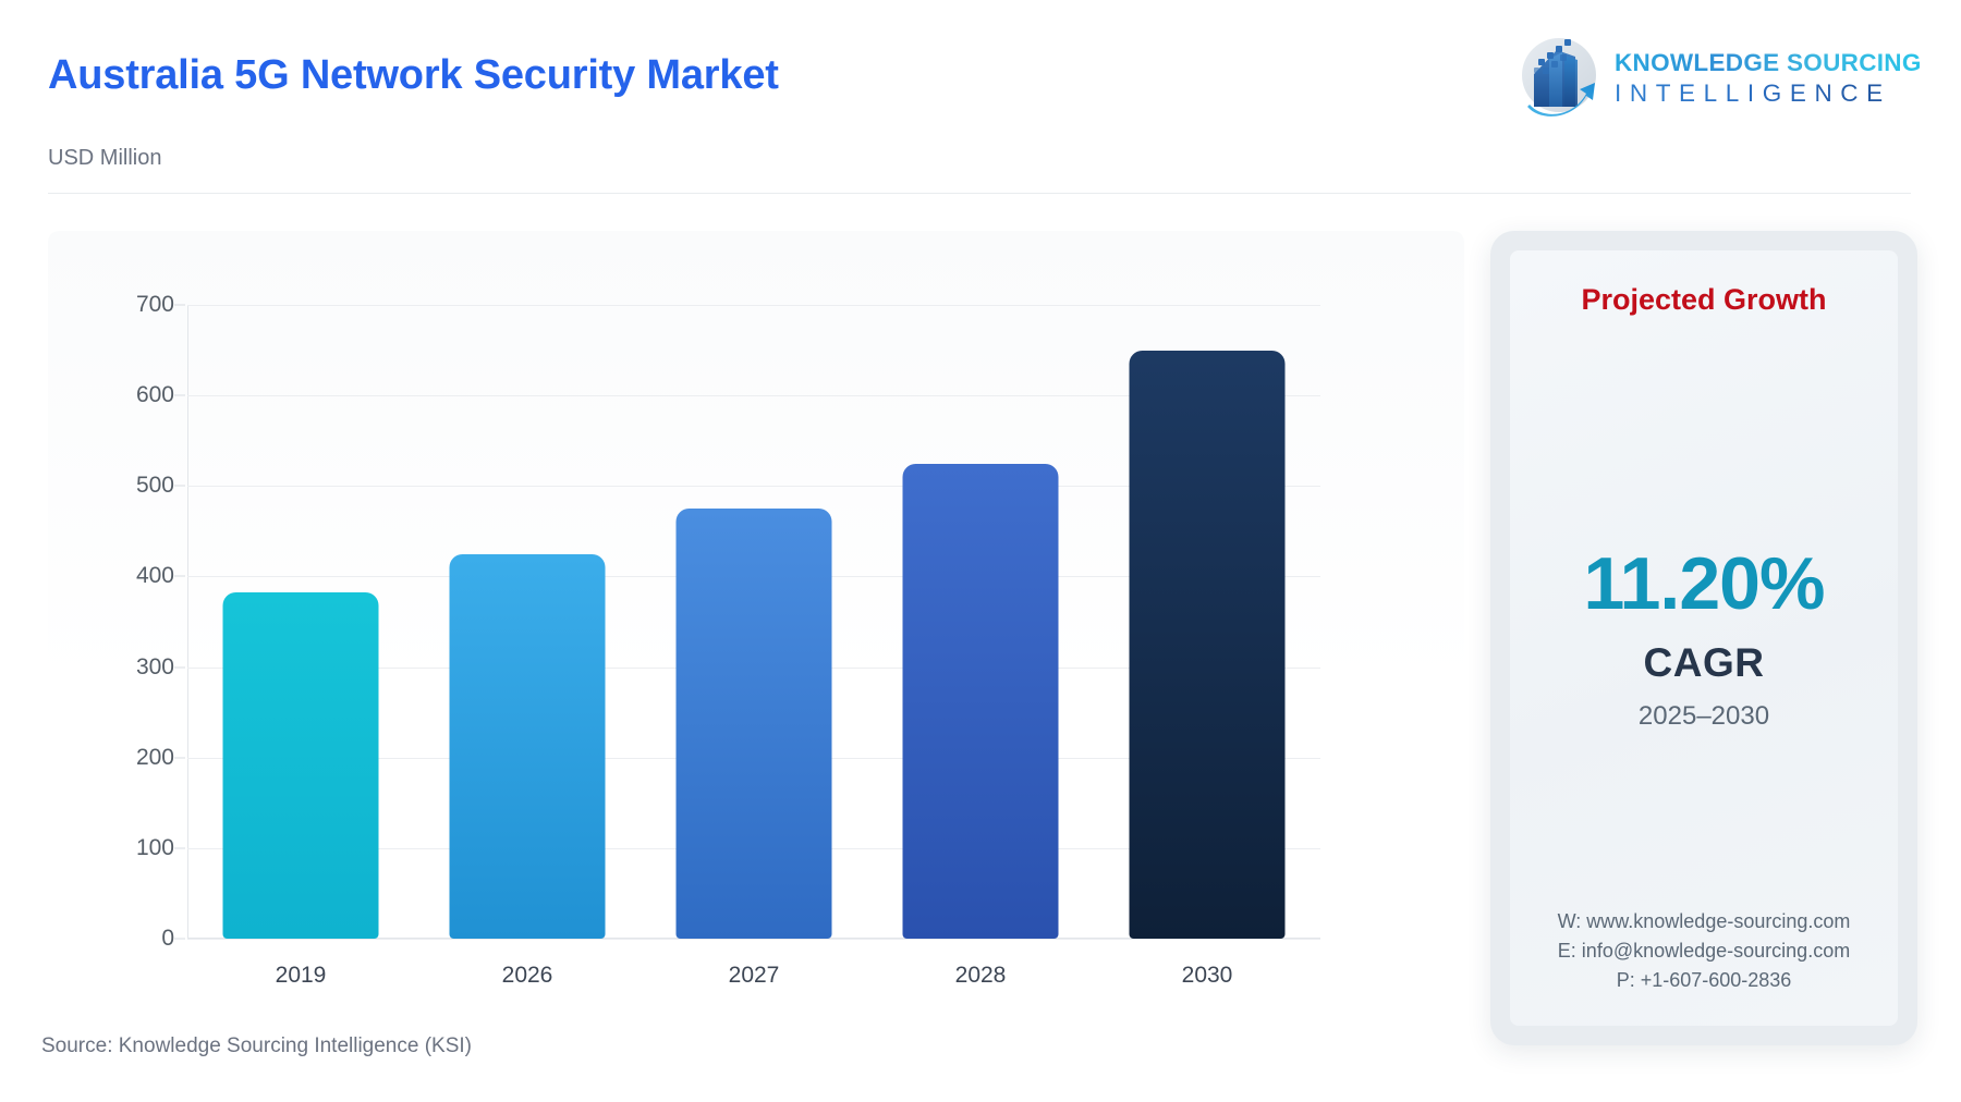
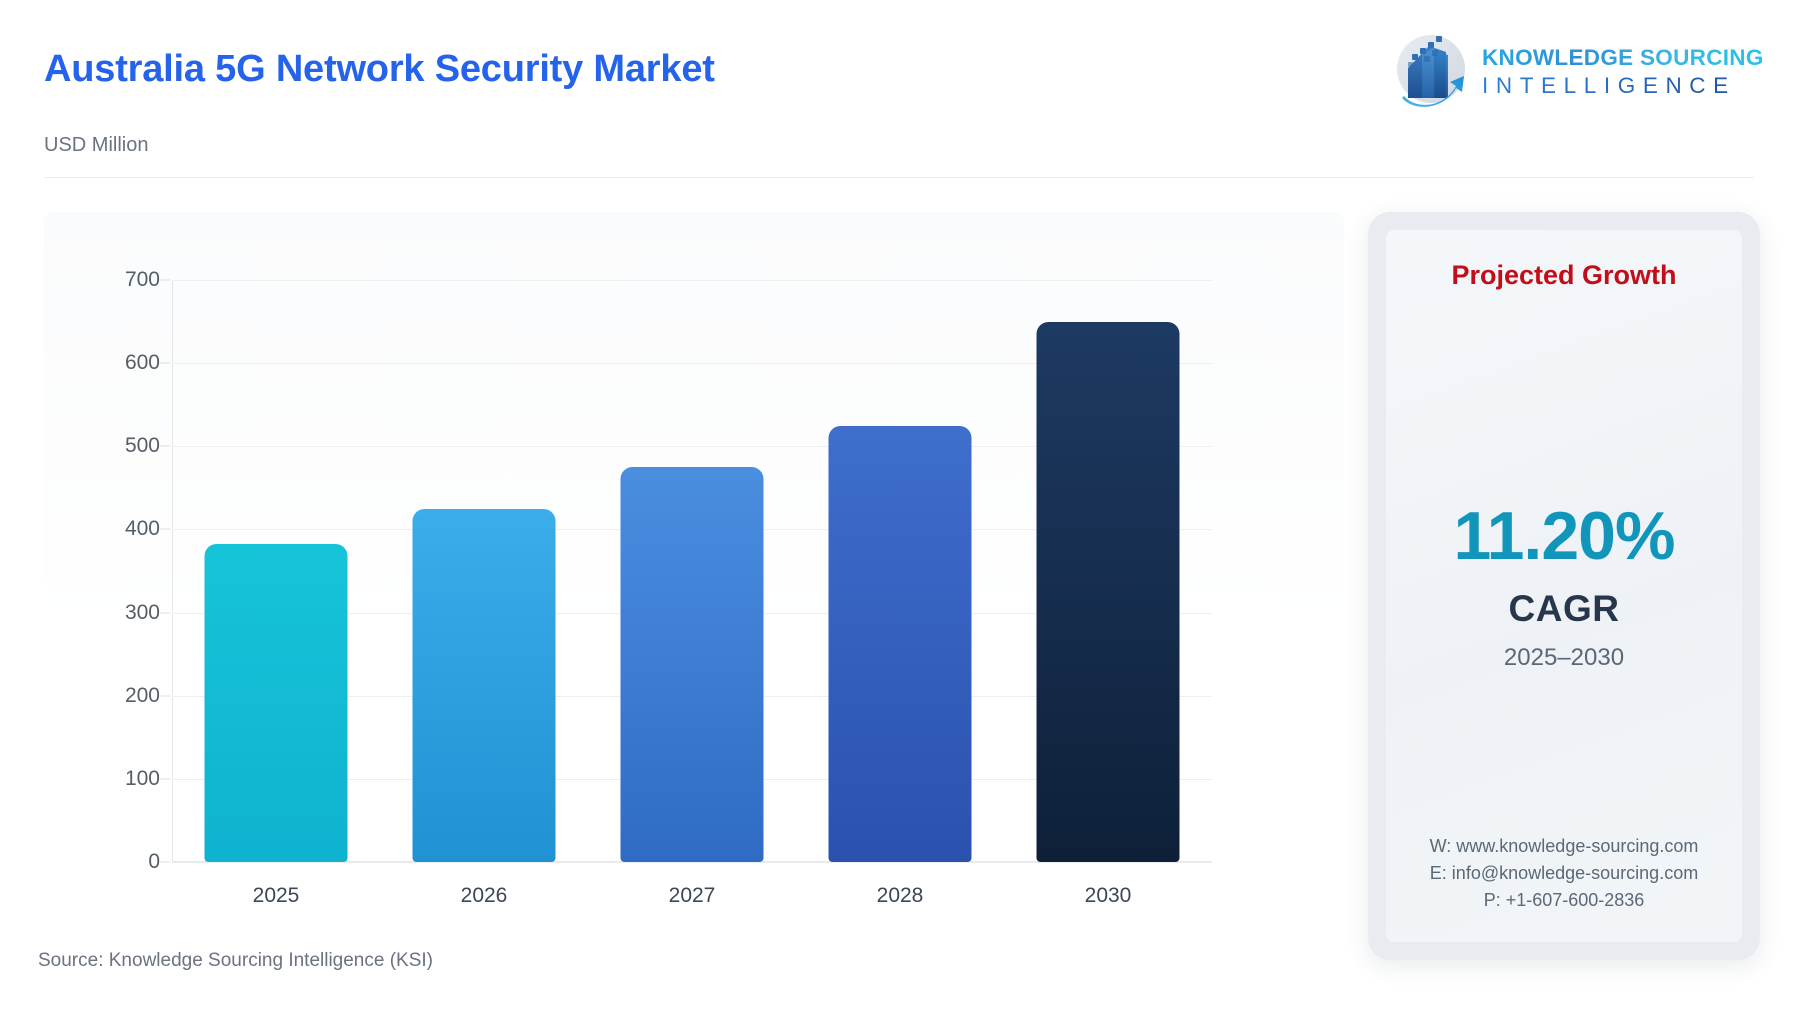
  Australia 5G Network Security Market
  USD Million
  KNOWLEDGE SOURCING
  INTELLIGENCE
  0
  100
  200
  300
  400
  500
  600
  700
- 2019
+ 2025
  2026
  2027
  2028
  2030
  Source: Knowledge Sourcing Intelligence (KSI)
  Projected Growth
  11.20%
  CAGR
  2025–2030
  W: www.knowledge-sourcing.com
  E: info@knowledge-sourcing.com
  P: +1-607-600-2836
